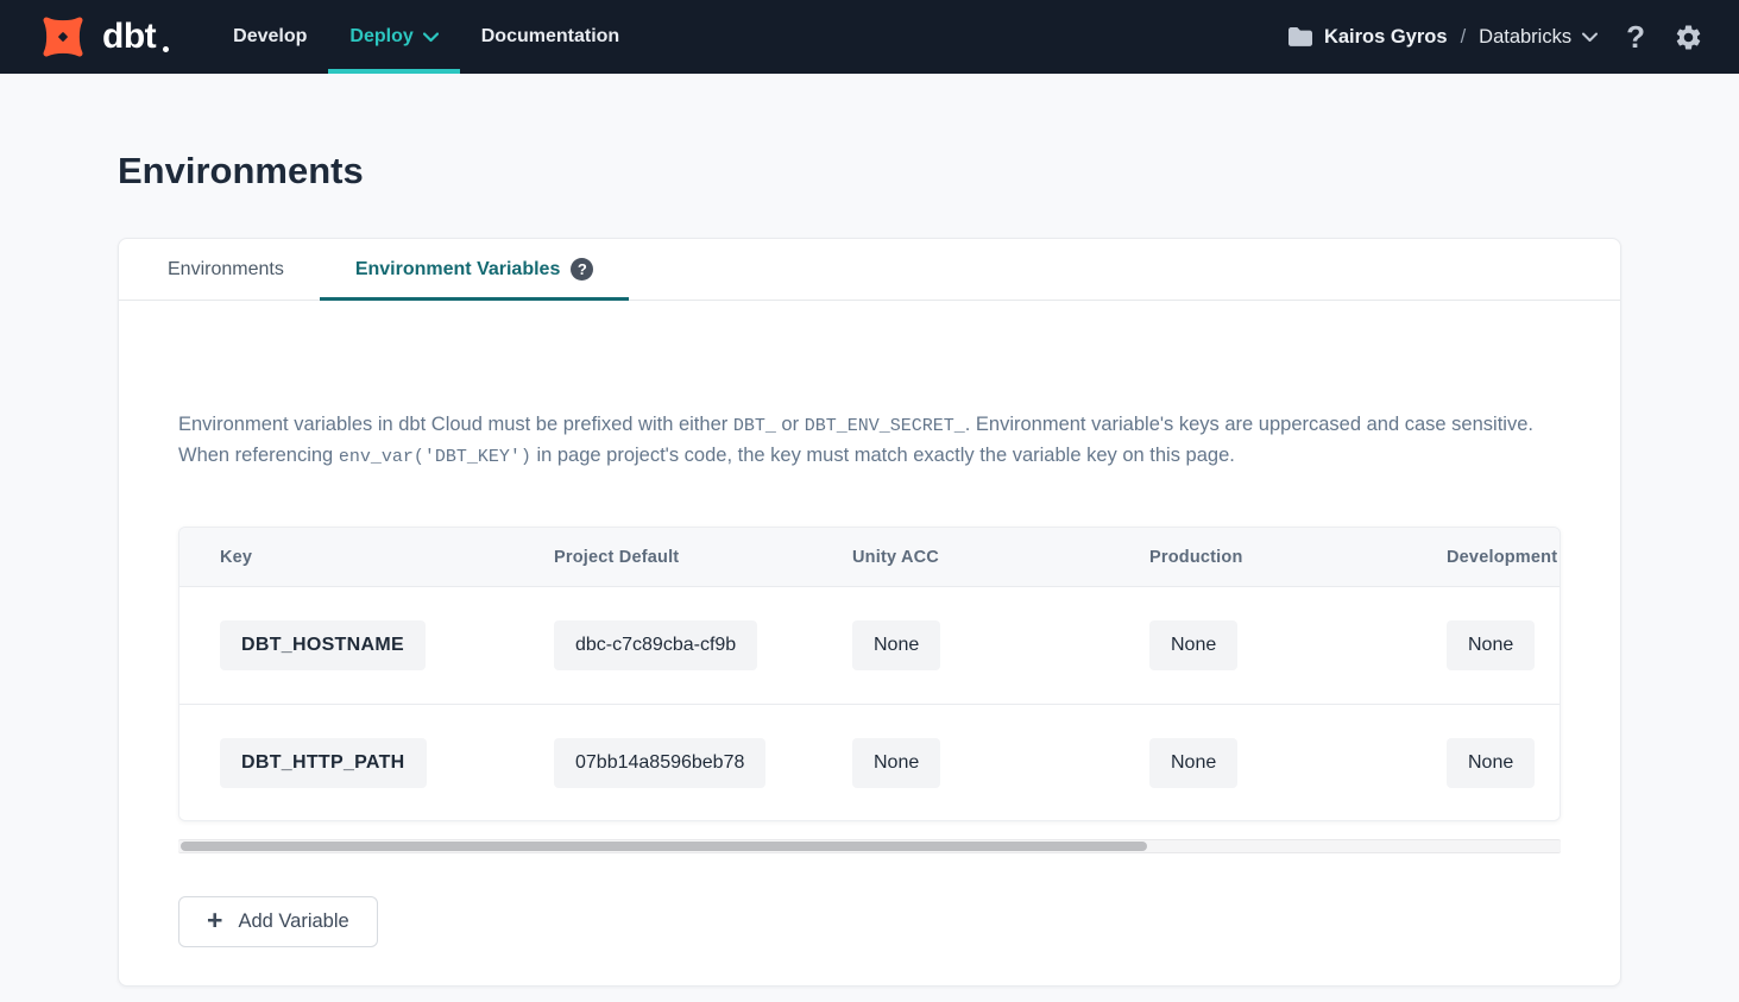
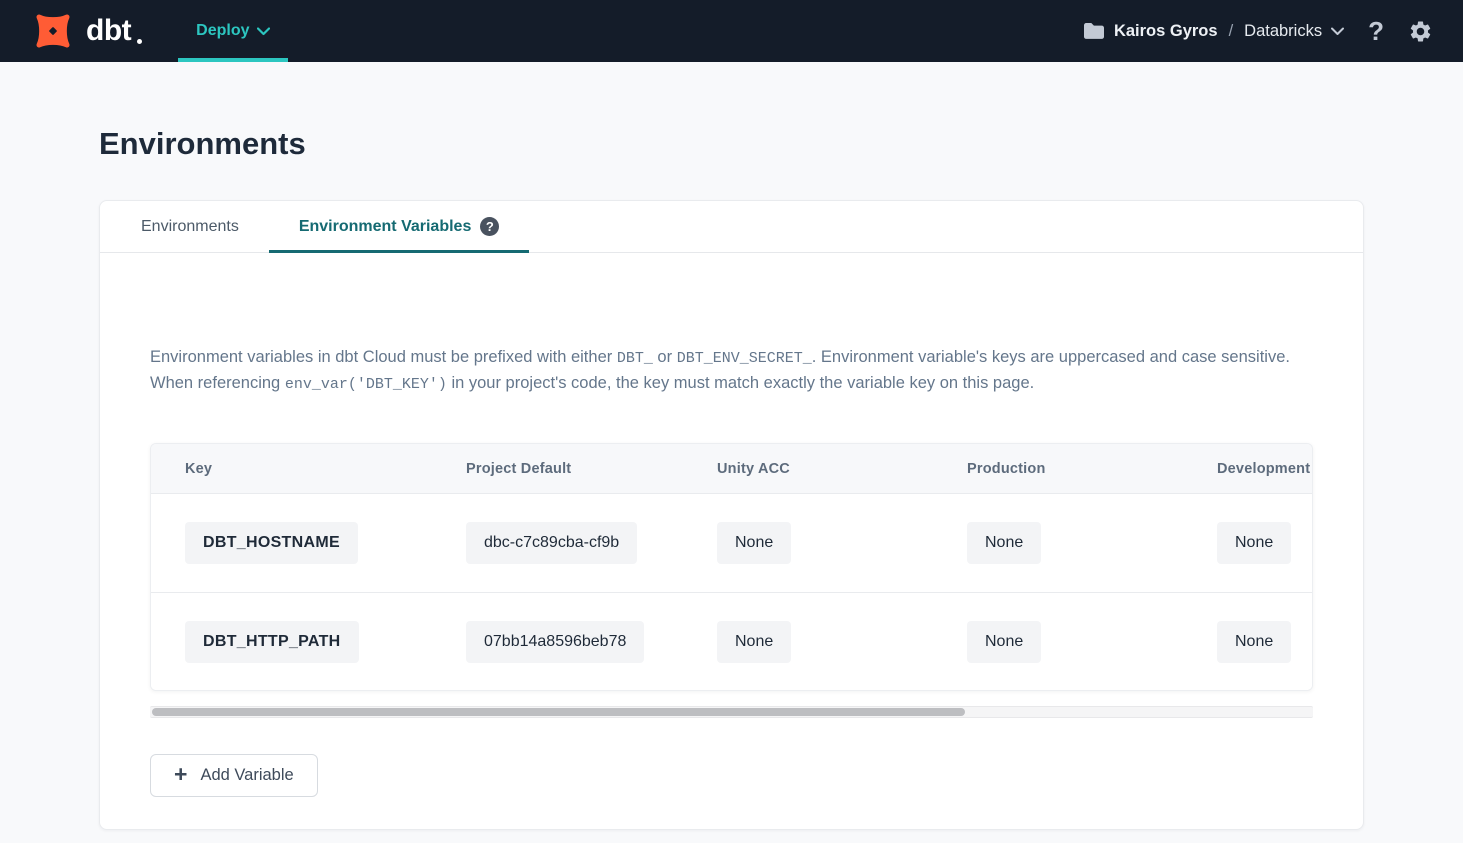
  dbt
- Develop
  Deploy
- Documentation
  Kairos Gyros
  /
  Databricks
  ?
  Environments
  Environments
  Environment Variables
  ?
  Environment variables in dbt Cloud must be prefixed with either DBT_ or DBT_ENV_SECRET_. Environment variable's keys are uppercased and case sensitive.
- When referencing env_var('DBT_KEY') in page project's code, the key must match exactly the variable key on this page.
+ When referencing env_var('DBT_KEY') in your project's code, the key must match exactly the variable key on this page.
  Key
  Project Default
  Unity ACC
  Production
  Development
  DBT_HOSTNAME
  dbc-c7c89cba-cf9b
  None
  None
  None
  DBT_HTTP_PATH
  07bb14a8596beb78
  None
  None
  None
  +
  Add Variable
